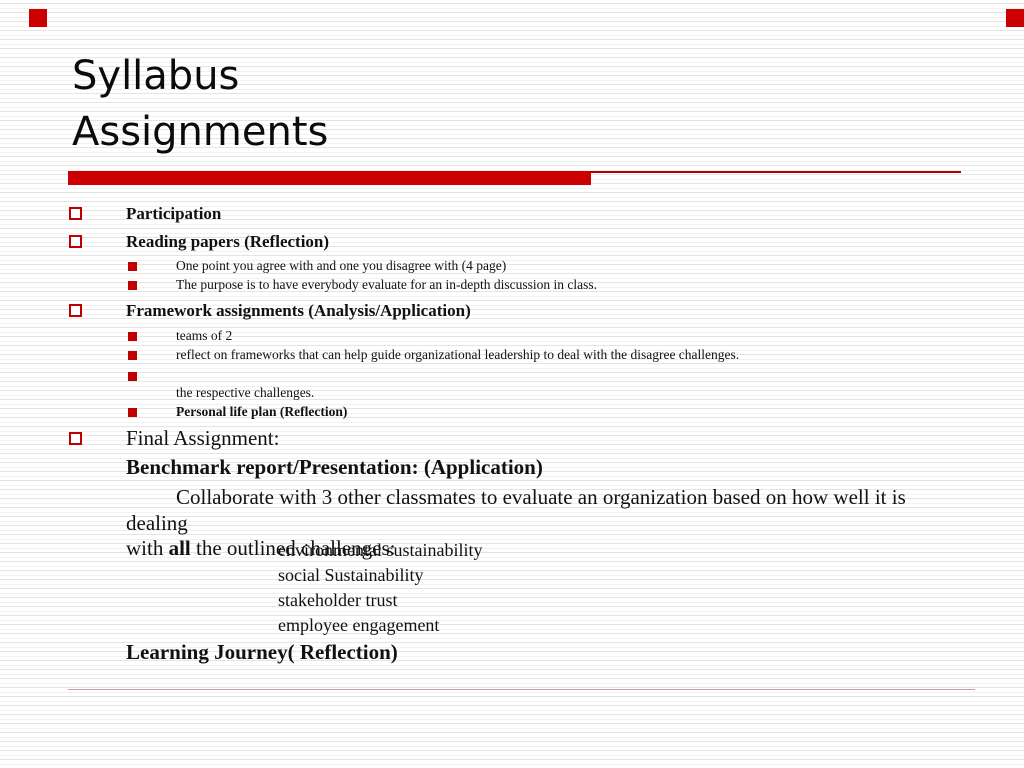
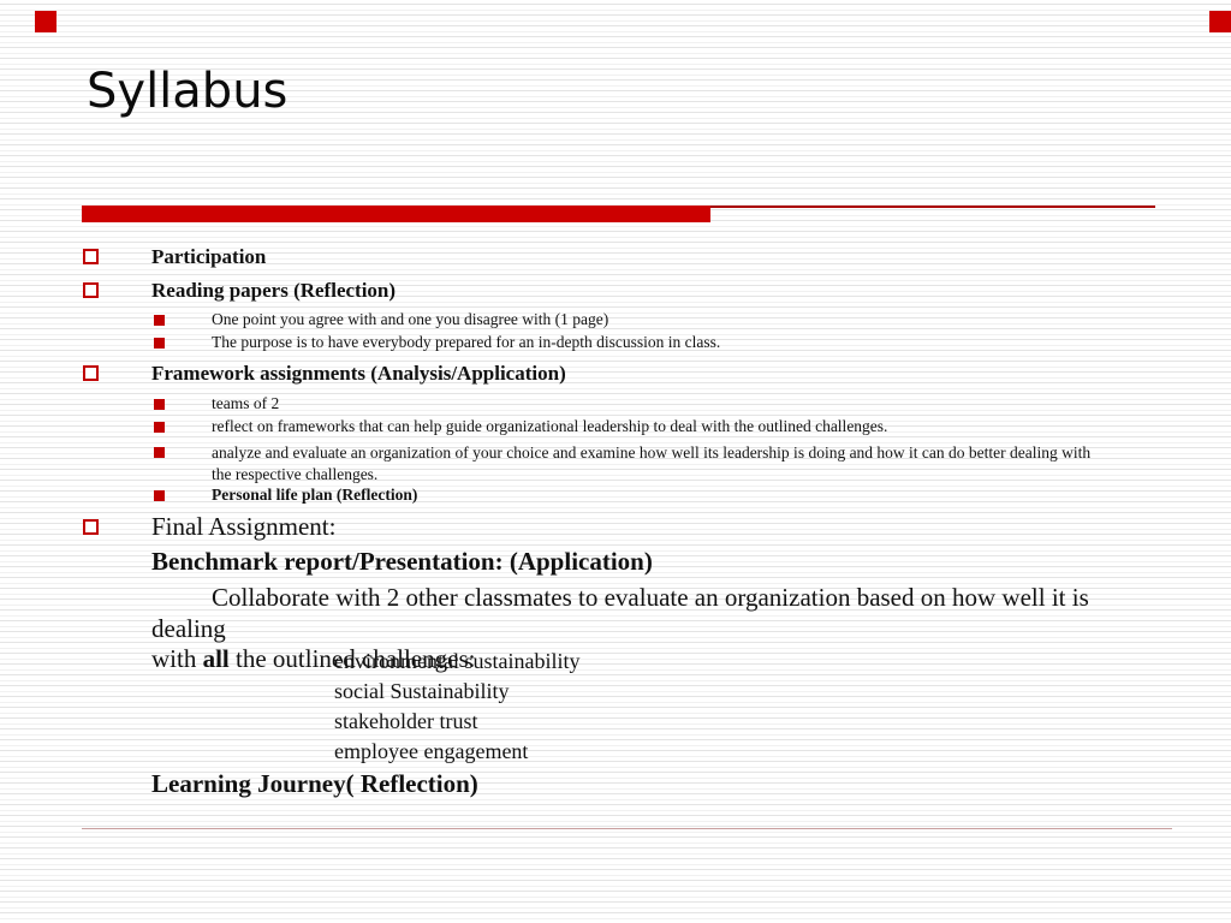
  Syllabus
- Assignments
  Participation
  Reading papers (Reflection)
- One point you agree with and one you disagree with (4 page)
+ One point you agree with and one you disagree with (1 page)
- The purpose is to have everybody evaluate for an in-depth discussion in class.
+ The purpose is to have everybody prepared for an in-depth discussion in class.
  Framework assignments (Analysis/Application)
  teams of 2
- reflect on frameworks that can help guide organizational leadership to deal with the disagree challenges.
+ reflect on frameworks that can help guide organizational leadership to deal with the outlined challenges.
+ analyze and evaluate an organization of your choice and examine how well its leadership is doing and how it can do better dealing with
  the respective challenges.
  Personal life plan (Reflection)
  Final Assignment:
  Benchmark report/Presentation: (Application)
- Collaborate with 3 other classmates to evaluate an organization based on how well it is dealing
+ Collaborate with 2 other classmates to evaluate an organization based on how well it is dealing
  with all the outlined challenges:
  environmental sustainability
  social Sustainability
  stakeholder trust
  employee engagement
  Learning Journey( Reflection)
